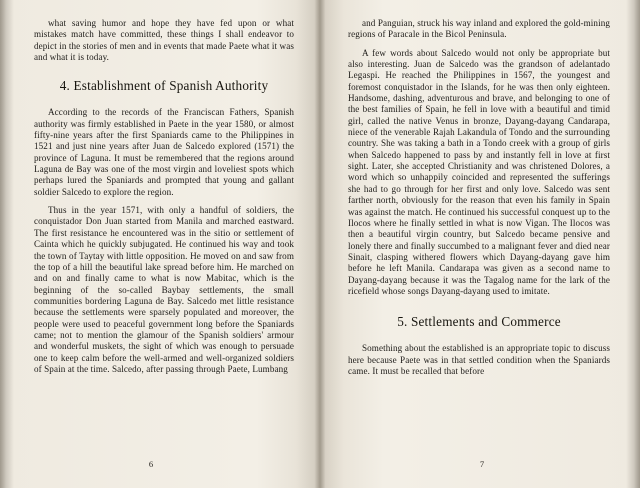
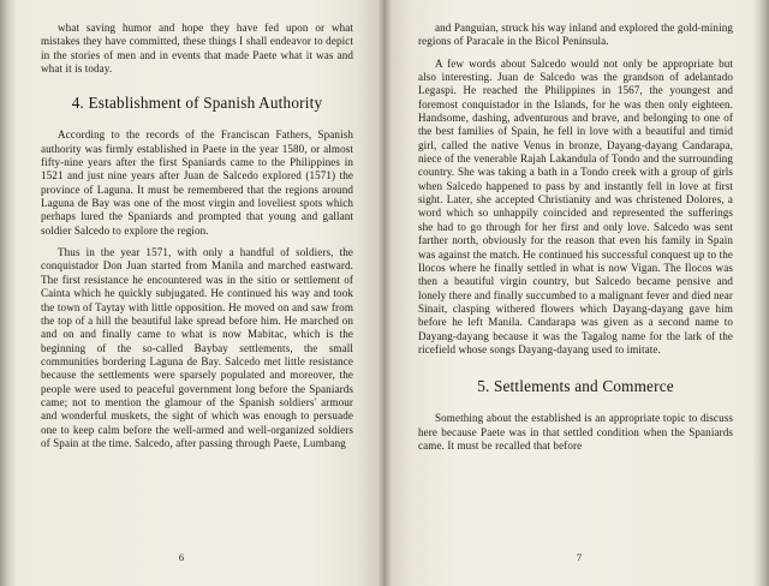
- what saving humor and hope they have fed upon or what mistakes match have committed, these things I shall endeavor to depict in the stories of men and in events that made Paete what it was and what it is today.
+ what saving humor and hope they have fed upon or what mistakes they have committed, these things I shall endeavor to depict in the stories of men and in events that made Paete what it was and what it is today.
  4. Establishment of Spanish Authority
  According to the records of the Franciscan Fathers, Spanish authority was firmly established in Paete in the year 1580, or almost fifty-nine years after the first Spaniards came to the Philippines in 1521 and just nine years after Juan de Salcedo explored (1571) the province of Laguna. It must be remembered that the regions around Laguna de Bay was one of the most virgin and loveliest spots which perhaps lured the Spaniards and prompted that young and gallant soldier Salcedo to explore the region.
  Thus in the year 1571, with only a handful of soldiers, the conquistador Don Juan started from Manila and marched eastward. The first resistance he encountered was in the sitio or settlement of Cainta which he quickly subjugated. He continued his way and took the town of Taytay with little opposition. He moved on and saw from the top of a hill the beautiful lake spread before him. He marched on and on and finally came to what is now Mabitac, which is the beginning of the so-called Baybay settlements, the small communities bordering Laguna de Bay. Salcedo met little resistance because the settlements were sparsely populated and moreover, the people were used to peaceful government long before the Spaniards came; not to mention the glamour of the Spanish soldiers' armour and wonderful muskets, the sight of which was enough to persuade one to keep calm before the well-armed and well-organized soldiers of Spain at the time. Salcedo, after passing through Paete, Lumbang
  6
  and Panguian, struck his way inland and explored the gold-mining regions of Paracale in the Bicol Peninsula.
  A few words about Salcedo would not only be appropriate but also interesting. Juan de Salcedo was the grandson of adelantado Legaspi. He reached the Philippines in 1567, the youngest and foremost conquistador in the Islands, for he was then only eighteen. Handsome, dashing, adventurous and brave, and belonging to one of the best families of Spain, he fell in love with a beautiful and timid girl, called the native Venus in bronze, Dayang-dayang Candarapa, niece of the venerable Rajah Lakandula of Tondo and the surrounding country. She was taking a bath in a Tondo creek with a group of girls when Salcedo happened to pass by and instantly fell in love at first sight. Later, she accepted Christianity and was christened Dolores, a word which so unhappily coincided and represented the sufferings she had to go through for her first and only love. Salcedo was sent farther north, obviously for the reason that even his family in Spain was against the match. He continued his successful conquest up to the Ilocos where he finally settled in what is now Vigan. The Ilocos was then a beautiful virgin country, but Salcedo became pensive and lonely there and finally succumbed to a malignant fever and died near Sinait, clasping withered flowers which Dayang-dayang gave him before he left Manila. Candarapa was given as a second name to Dayang-dayang because it was the Tagalog name for the lark of the ricefield whose songs Dayang-dayang used to imitate.
  5. Settlements and Commerce
  Something about the established is an appropriate topic to discuss here because Paete was in that settled condition when the Spaniards came. It must be recalled that before
  7
